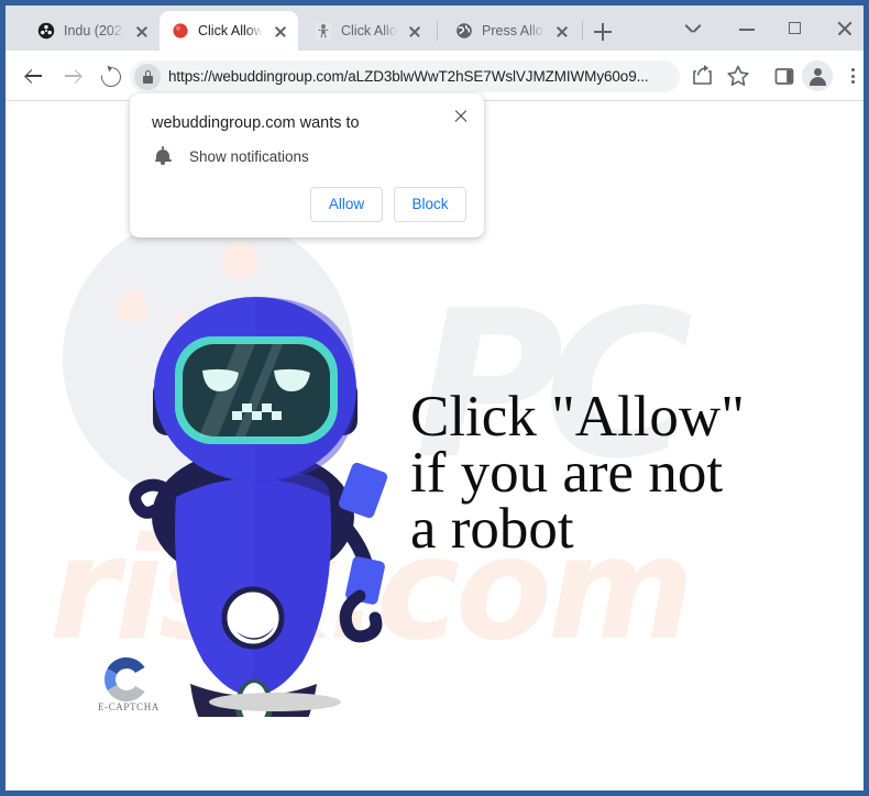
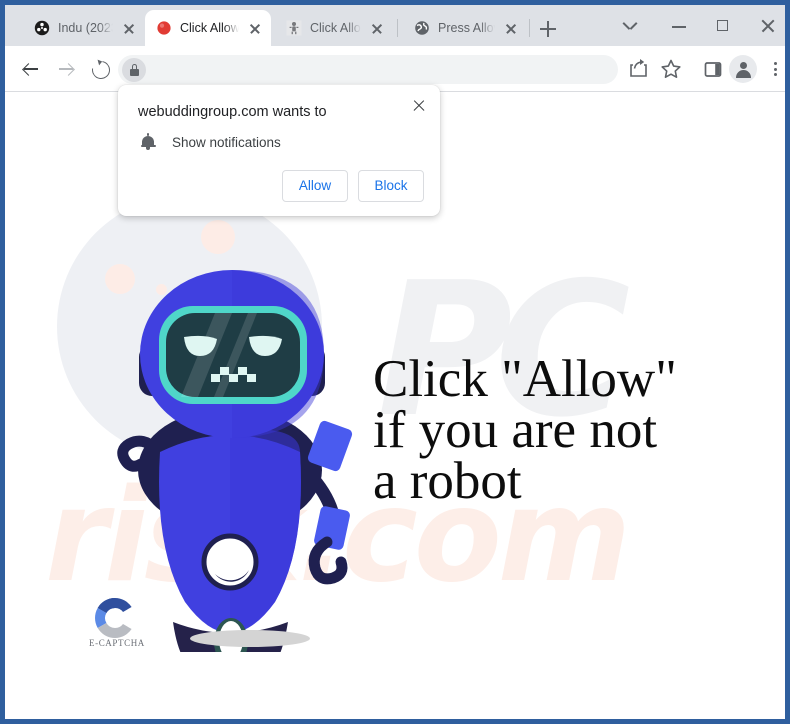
  Indu (202
  Click Allow
  Click Allo
  Press Allo
- https://webuddingroup.com/aLZD3blwWwT2hSE7WslVJMZMIWMy60o9...
  PC
  E-CAPTCHA
  Click "Allow"
  if you are not
  a robot
  webuddingroup.com wants to
  Show notifications
  Allow
  Block
